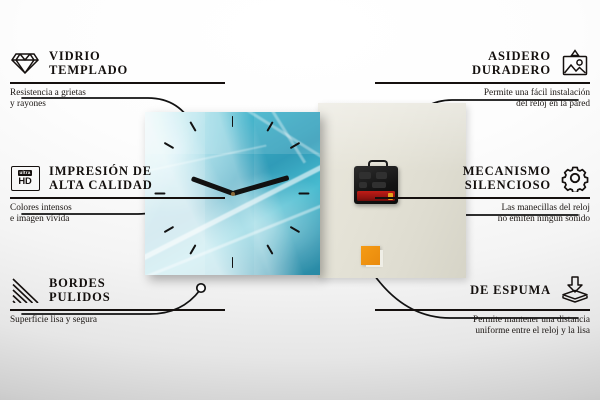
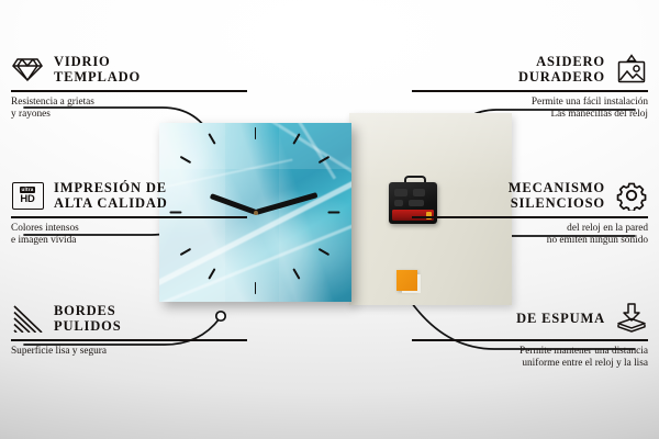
  VIDRIO
  TEMPLADO
  Resistencia a grietas
  y rayones
  HD
  IMPRESIÓN DE
  ALTA CALIDAD
  Colores intensos
  e imagen vívida
  BORDES
  PULIDOS
  Superficie lisa y segura
  ASIDERO
  DURADERO
  Permite una fácil instalación
- del reloj en la pared
+ Las manecillas del reloj
  MECANISMO
  SILENCIOSO
- Las manecillas del reloj
+ del reloj en la pared
  no emiten ningún sonido
  DE ESPUMA
  Permite mantener una distancia
  uniforme entre el reloj y la lisa
